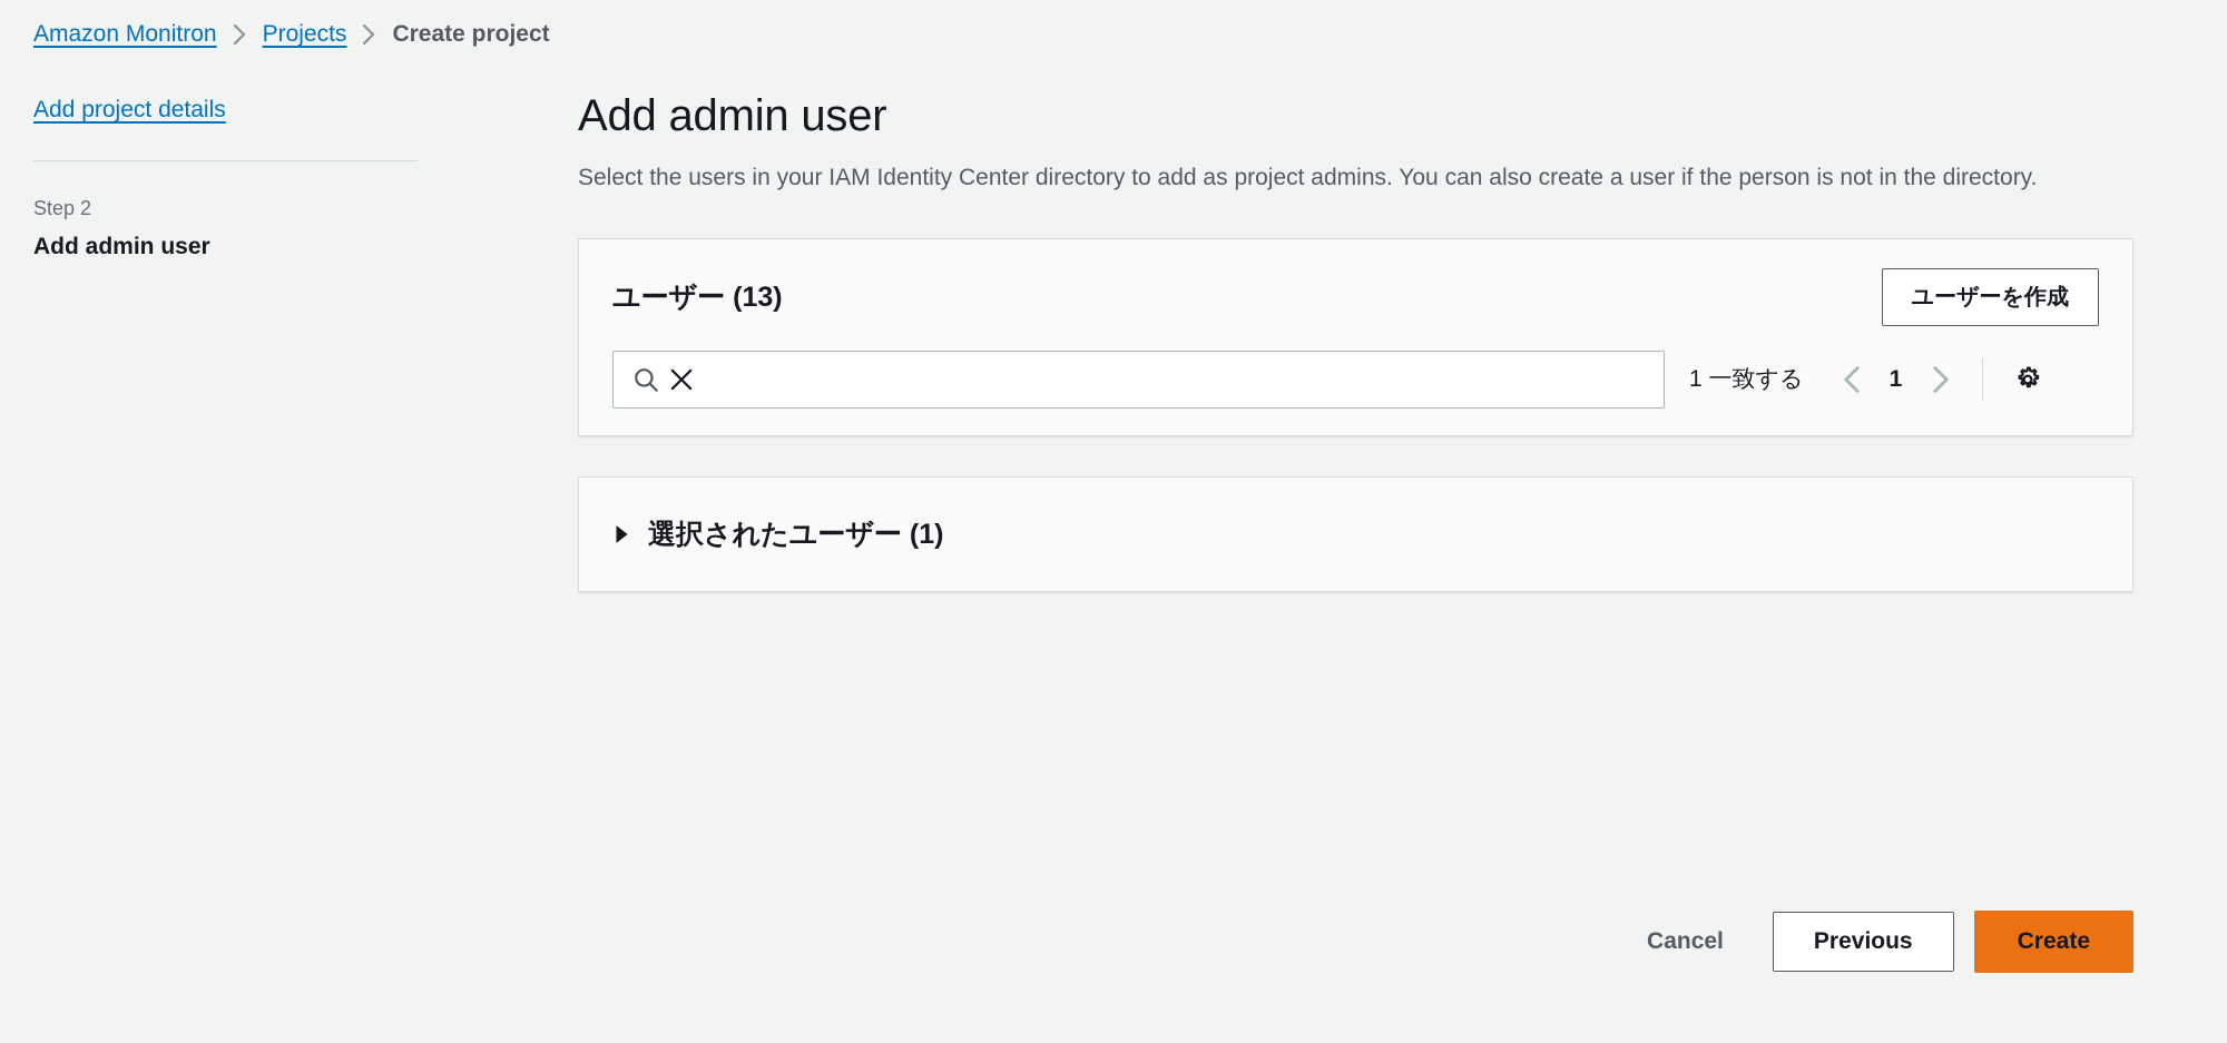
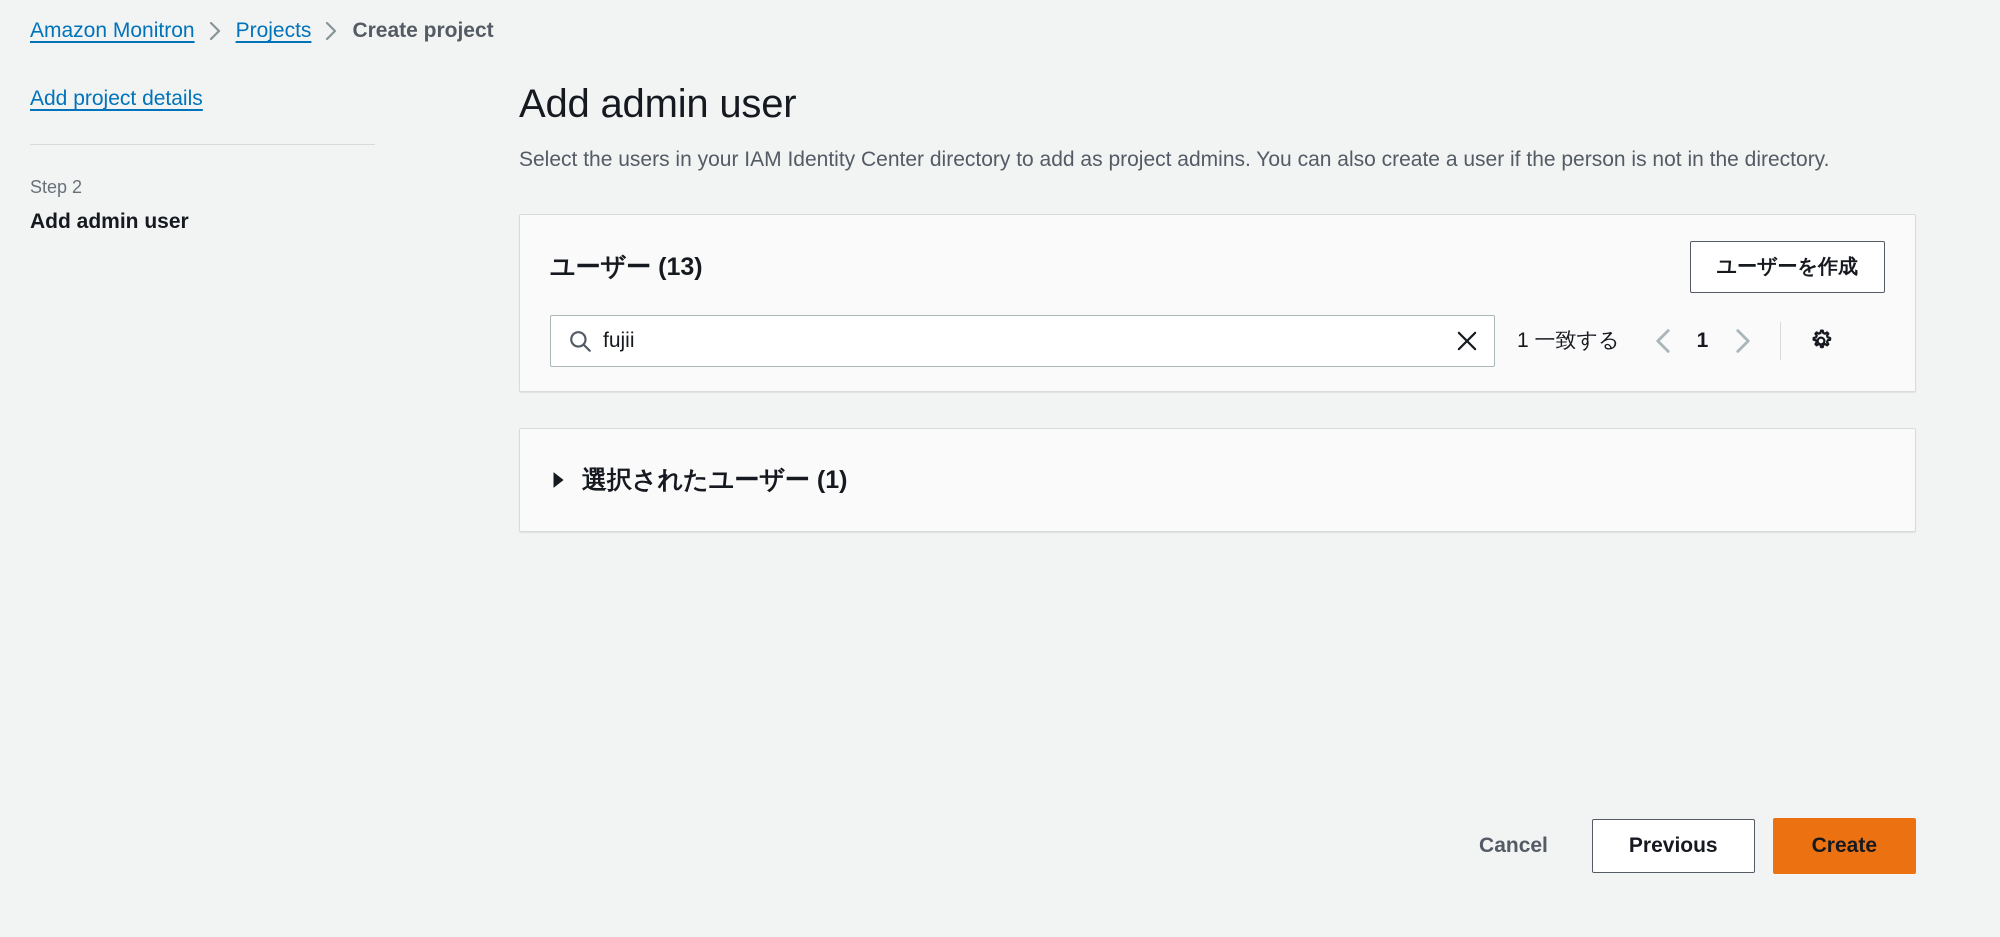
  Amazon Monitron
  Projects
  Create project
  Add project details
  Step 2
  Add admin user
  Add admin user
  Select the users in your IAM Identity Center directory to add as project admins. You can also create a user if the person is not in the directory.
  ユーザー (13)
  ユーザーを作成
+ fujii
  1 一致する
  1
  選択されたユーザー (1)
  Cancel
  Previous
  Create
